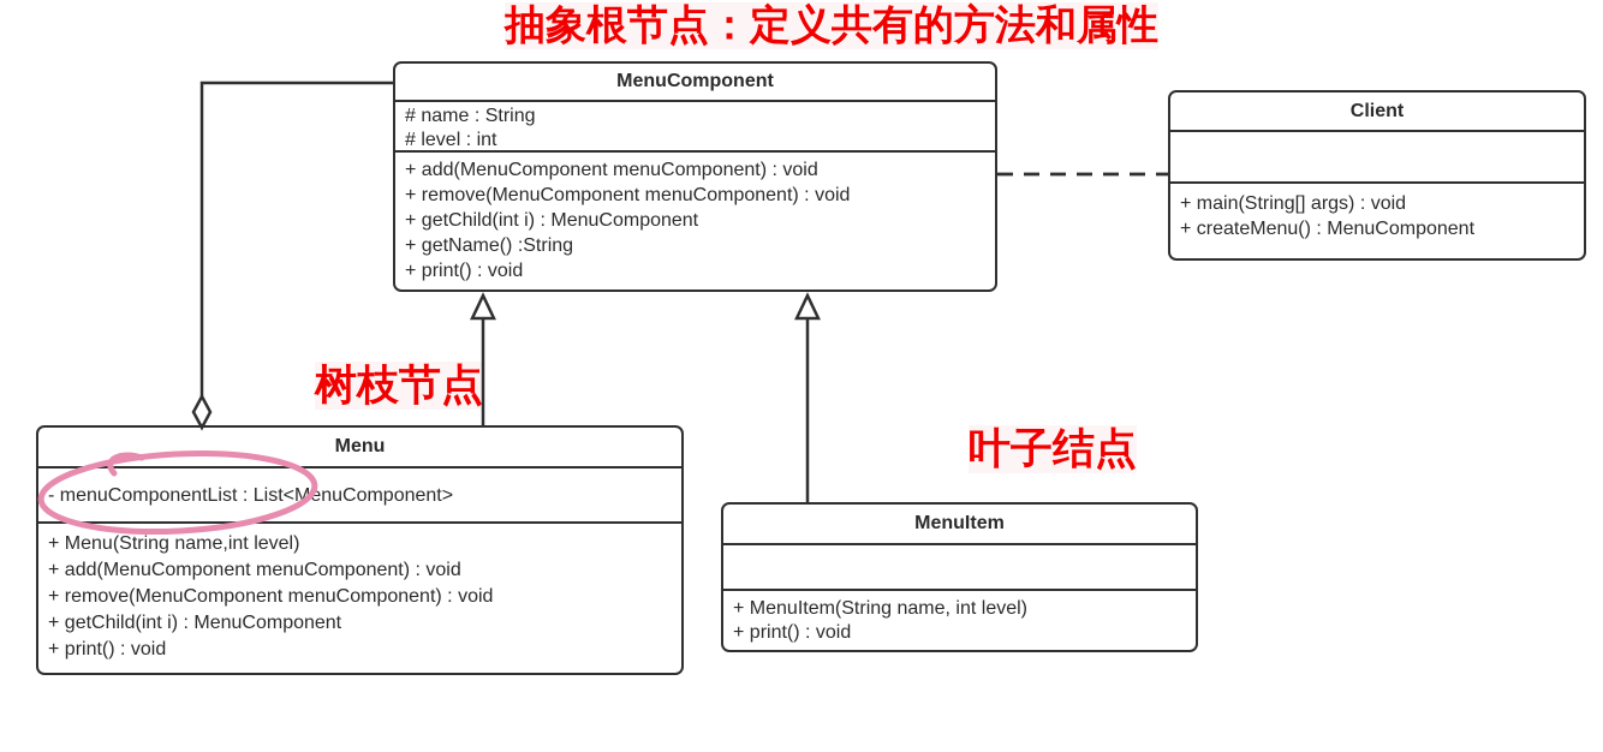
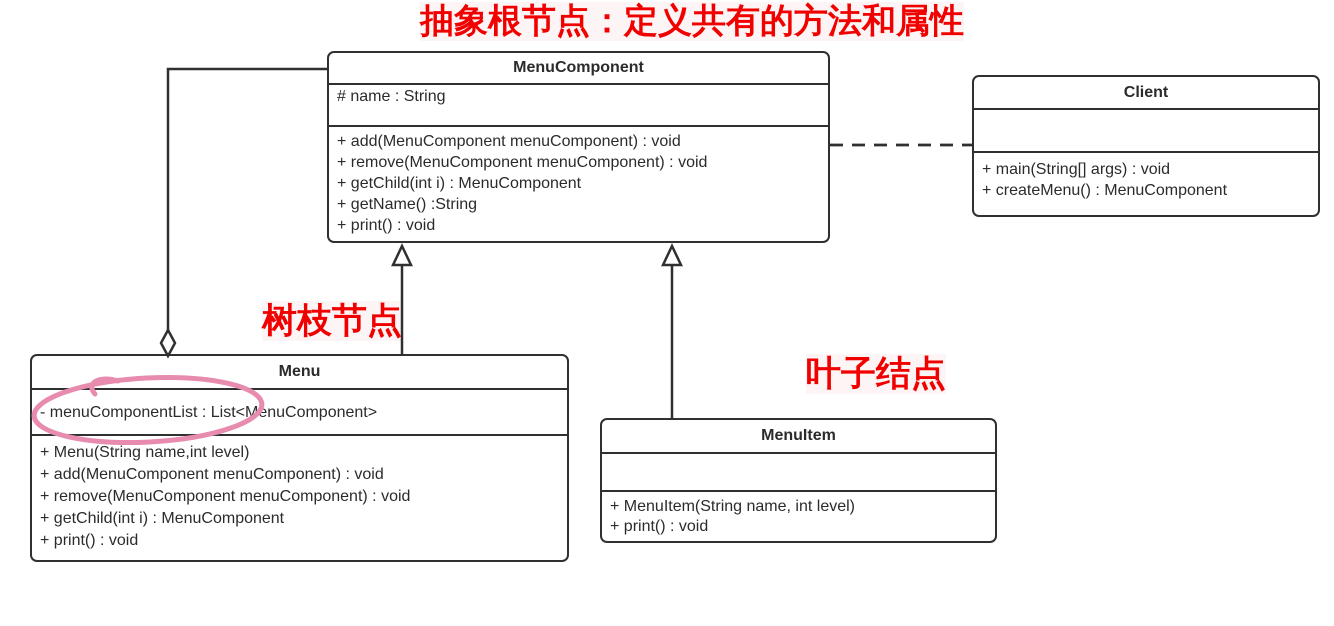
  抽象根节点：定义共有的方法和属性
  树枝节点
  叶子结点
  MenuComponent
  # name : String
- # level : int
  + add(MenuComponent menuComponent) : void
  + remove(MenuComponent menuComponent) : void
  + getChild(int i) : MenuComponent
  + getName() :String
  + print() : void
  Client
  + main(String[] args) : void
  + createMenu() : MenuComponent
  Menu
  - menuComponentList : List<MenuComponent>
  + Menu(String name,int level)
  + add(MenuComponent menuComponent) : void
  + remove(MenuComponent menuComponent) : void
  + getChild(int i) : MenuComponent
  + print() : void
  MenuItem
  + MenuItem(String name, int level)
  + print() : void
